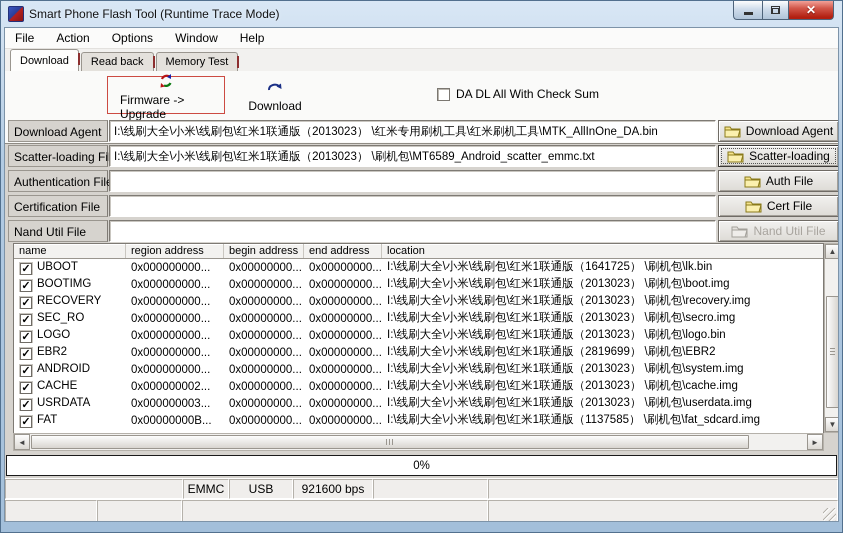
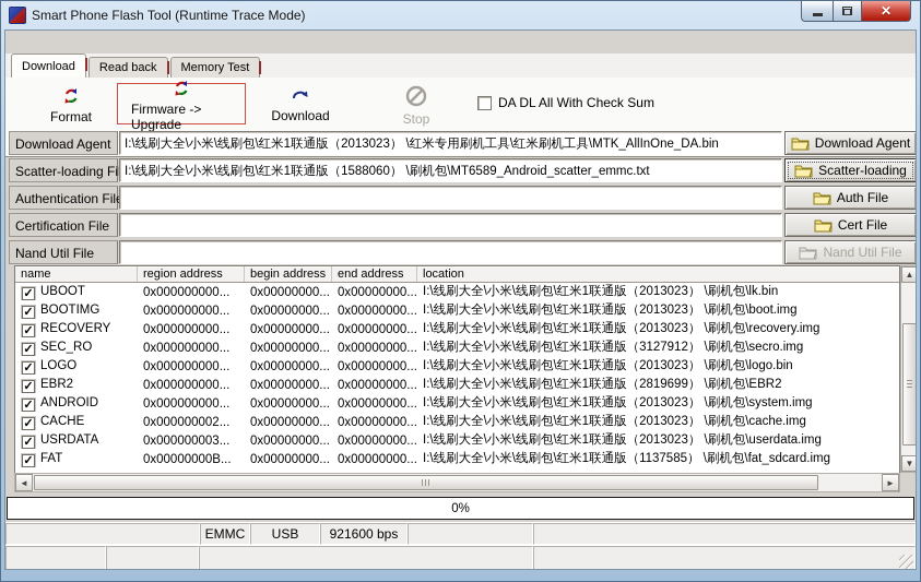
  Smart Phone Flash Tool (Runtime Trace Mode)
  ✕
- File
- Action
- Options
- Window
- Help
  Download
  Read back
  Memory Test
+ Format
  Firmware -> Upgrade
  Download
+ Stop
  DA DL All With Check Sum
  Download Agent
  I:\线刷大全\小米\线刷包\红米1联通版（2013023） \红米专用刷机工具\红米刷机工具\MTK_AllInOne_DA.bin
  Download Agent
  Scatter-loading Fi
- I:\线刷大全\小米\线刷包\红米1联通版（2013023） \刷机包\MT6589_Android_scatter_emmc.txt
+ I:\线刷大全\小米\线刷包\红米1联通版（1588060） \刷机包\MT6589_Android_scatter_emmc.txt
  Scatter-loading
  Authentication Fil
  Auth File
  Certification File
  Cert File
  Nand Util File
  Nand Util File
  name
  region address
  begin address
  end address
  location
  ✓ UBOOT
  0x000000000...
  0x00000000...
  0x00000000...
- I:\线刷大全\小米\线刷包\红米1联通版（1641725） \刷机包\lk.bin
+ I:\线刷大全\小米\线刷包\红米1联通版（2013023） \刷机包\lk.bin
  ✓ BOOTIMG
  0x000000000...
  0x00000000...
  0x00000000...
  I:\线刷大全\小米\线刷包\红米1联通版（2013023） \刷机包\boot.img
  ✓ RECOVERY
  0x000000000...
  0x00000000...
  0x00000000...
  I:\线刷大全\小米\线刷包\红米1联通版（2013023） \刷机包\recovery.img
  ✓ SEC_RO
  0x000000000...
  0x00000000...
  0x00000000...
- I:\线刷大全\小米\线刷包\红米1联通版（2013023） \刷机包\secro.img
+ I:\线刷大全\小米\线刷包\红米1联通版（3127912） \刷机包\secro.img
  ✓ LOGO
  0x000000000...
  0x00000000...
  0x00000000...
  I:\线刷大全\小米\线刷包\红米1联通版（2013023） \刷机包\logo.bin
  ✓ EBR2
  0x000000000...
  0x00000000...
  0x00000000...
  I:\线刷大全\小米\线刷包\红米1联通版（2819699） \刷机包\EBR2
  ✓ ANDROID
  0x000000000...
  0x00000000...
  0x00000000...
  I:\线刷大全\小米\线刷包\红米1联通版（2013023） \刷机包\system.img
  ✓ CACHE
  0x000000002...
  0x00000000...
  0x00000000...
  I:\线刷大全\小米\线刷包\红米1联通版（2013023） \刷机包\cache.img
  ✓ USRDATA
  0x000000003...
  0x00000000...
  0x00000000...
  I:\线刷大全\小米\线刷包\红米1联通版（2013023） \刷机包\userdata.img
  ✓ FAT
  0x00000000B...
  0x00000000...
  0x00000000...
  I:\线刷大全\小米\线刷包\红米1联通版（1137585） \刷机包\fat_sdcard.img
  ▲
  ▼
  ◄
  ►
  0%
  EMMC
  USB
  921600 bps
